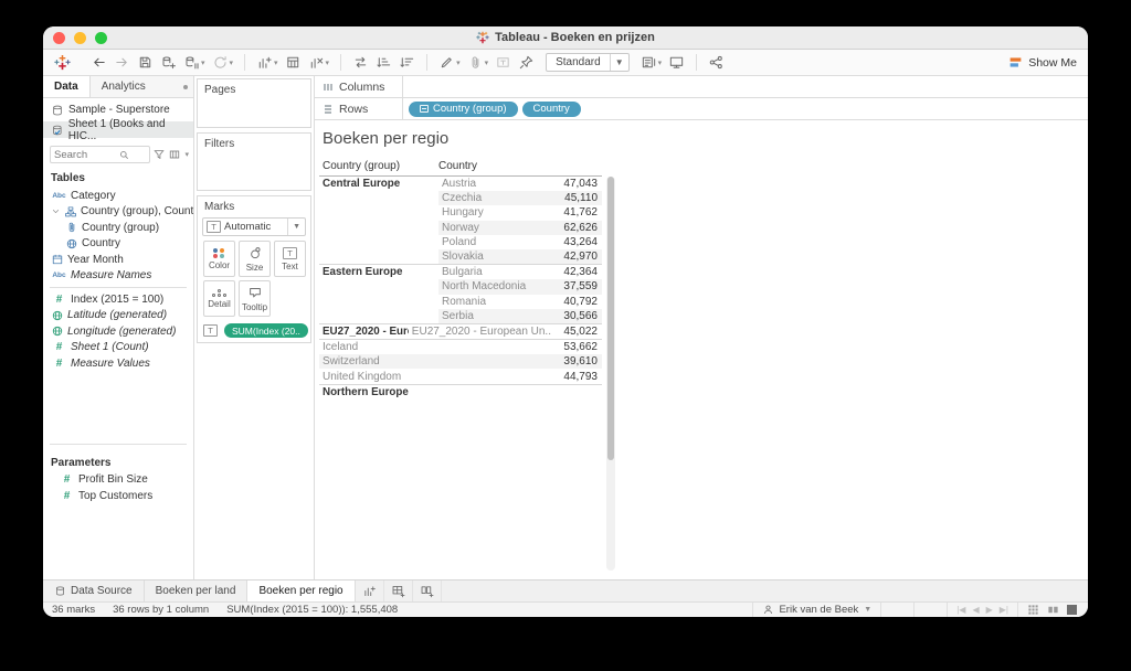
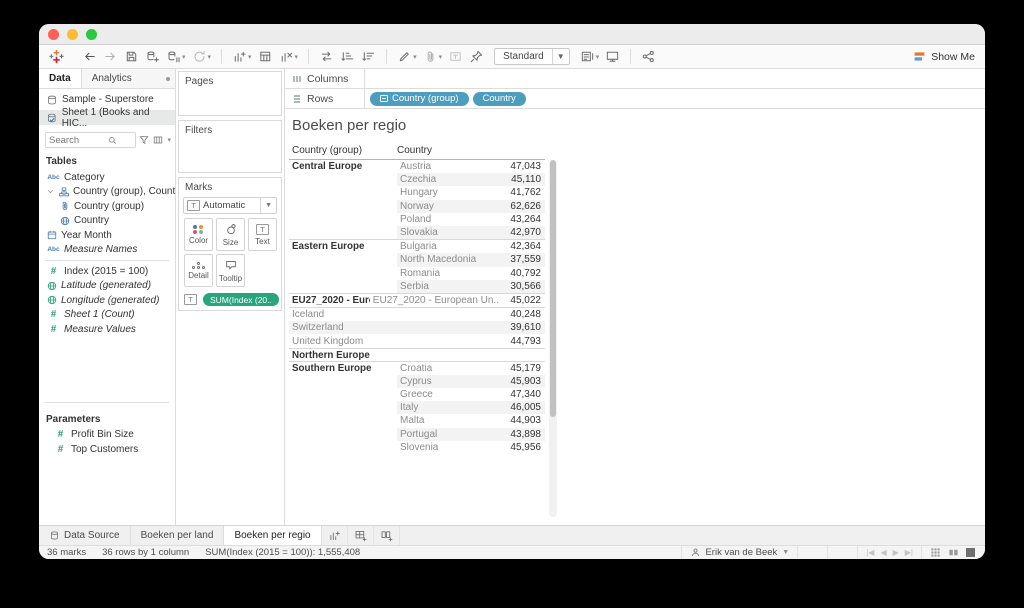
- Tableau - Boeken en prijzen
  Standard
  ▼
  Show Me
  Data
  Analytics
  Sample - Superstore
  Sheet 1 (Books and HIC...
  Search
  Tables
  Category
  Country (group), Count
  Country (group)
  Country
  Year Month
  Measure Names
  #
  Index (2015 = 100)
  Latitude (generated)
  Longitude (generated)
  #
  Sheet 1 (Count)
  #
  Measure Values
  Parameters
  #
  Profit Bin Size
  #
  Top Customers
  Pages
  Filters
  Marks
  T
  Automatic
  Color
  Size
  T
  Text
  Detail
  Tooltip
  T
  SUM(Index (20..
  Columns
  Rows
  Country (group)
  Country
  Boeken per regio
  Country (group)
  Country
  Central Europe
  Austria
  47,043
  Czechia
  45,110
  Hungary
  41,762
  Norway
  62,626
  Poland
  43,264
  Slovakia
  42,970
  Eastern Europe
  Bulgaria
  42,364
  North Macedonia
  37,559
  Romania
  40,792
  Serbia
  30,566
  EU27_2020 - European Un..
  45,022
  Iceland
- 53,662
+ 40,248
  Switzerland
  39,610
  United Kingdom
  44,793
  Northern Europe
+ Southern Europe
+ Croatia
+ 45,179
+ Cyprus
+ 45,903
+ Greece
+ 47,340
+ Italy
+ 46,005
+ Malta
+ 44,903
+ Portugal
+ 43,898
+ Slovenia
+ 45,956
  Data Source
  Boeken per land
  Boeken per regio
  36 marks
  36 rows by 1 column
  SUM(Index (2015 = 100)): 1,555,408
  Erik van de Beek
  |◀
  ◀
  ▶
  ▶|
